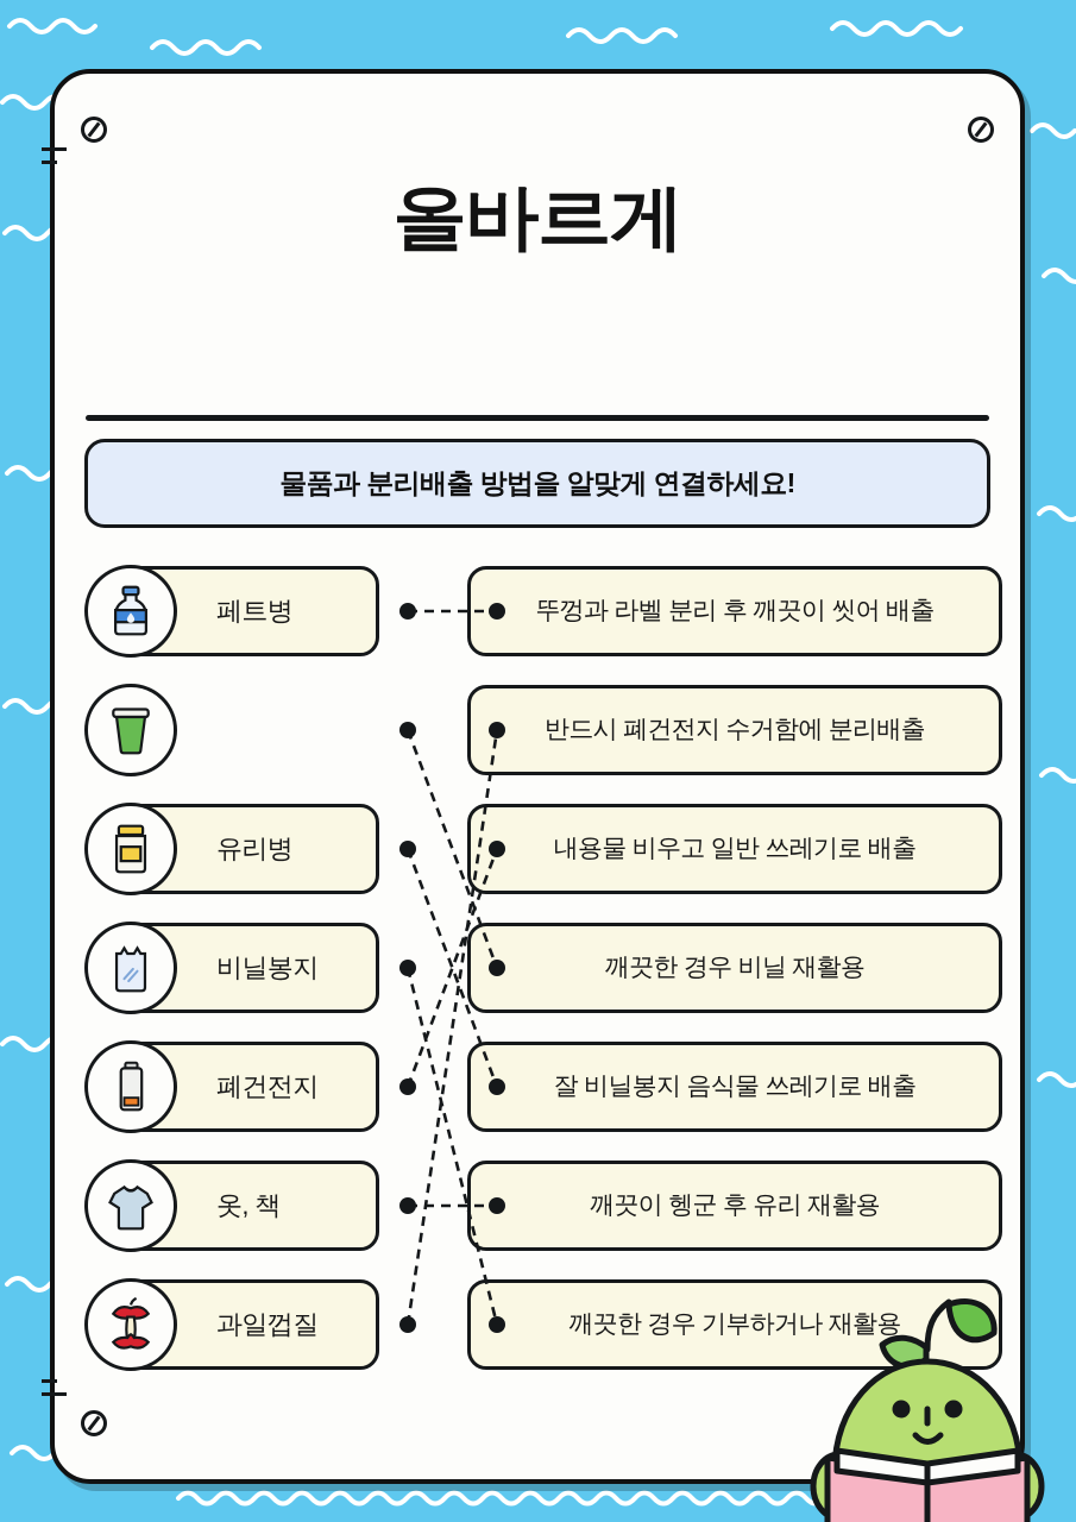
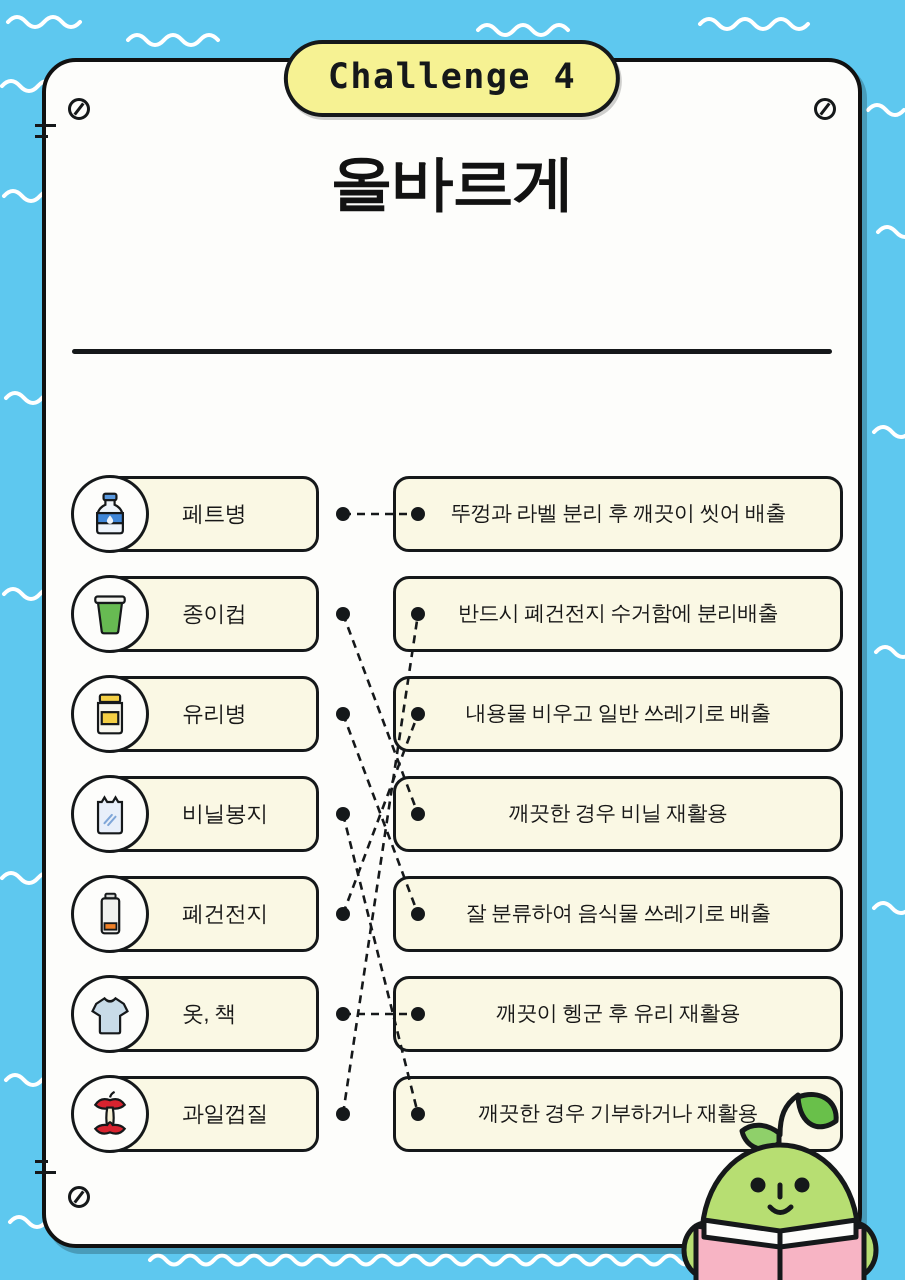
+ Challenge 4
  올바르게
- 물품과 분리배출 방법을 알맞게 연결하세요!
  페트병
+ 종이컵
  유리병
  비닐봉지
  폐건전지
  옷, 책
  과일껍질
  뚜껑과 라벨 분리 후 깨끗이 씻어 배출
  반드시 폐건전지 수거함에 분리배출
  내용물 비우고 일반 쓰레기로 배출
  깨끗한 경우 비닐 재활용
- 잘 비닐봉지 음식물 쓰레기로 배출
+ 잘 분류하여 음식물 쓰레기로 배출
  깨끗이 헹군 후 유리 재활용
  깨끗한 경우 기부하거나 재활용
